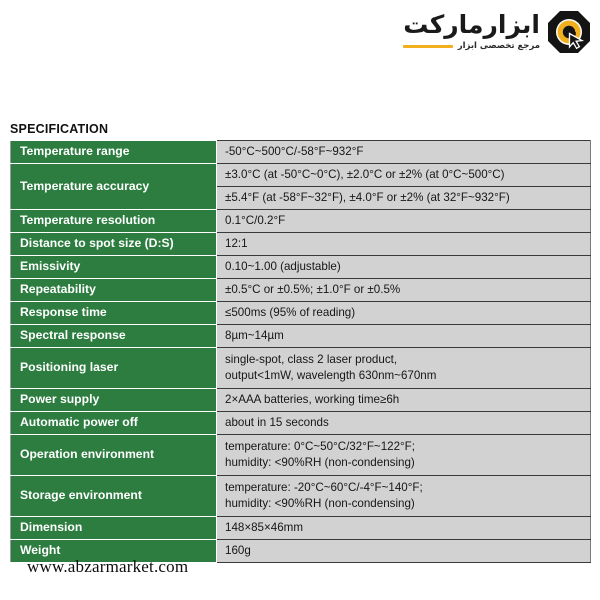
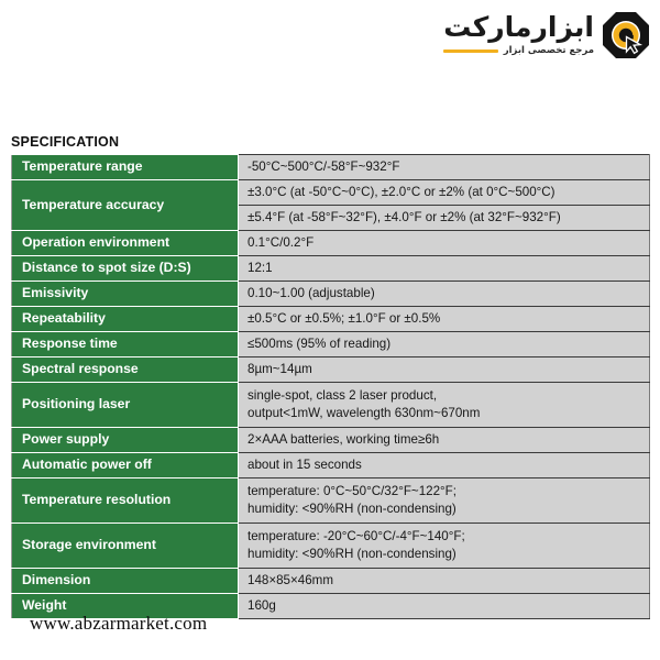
  ابزارمارکت
  مرجع تخصصی ابزار
  SPECIFICATION
  Temperature range	-50°C~500°C/-58°F~932°F
  Temperature accuracy	±3.0°C (at -50°C~0°C), ±2.0°C or ±2% (at 0°C~500°C)
  ±5.4°F (at -58°F~32°F), ±4.0°F or ±2% (at 32°F~932°F)
- Temperature resolution	0.1°C/0.2°F
+ Operation environment	0.1°C/0.2°F
  Distance to spot size (D:S)	12:1
  Emissivity	0.10~1.00 (adjustable)
  Repeatability	±0.5°C or ±0.5%; ±1.0°F or ±0.5%
  Response time	≤500ms (95% of reading)
  Spectral response	8µm~14µm
  Positioning laser	single-spot, class 2 laser product, output<1mW, wavelength 630nm~670nm
  Power supply	2×AAA batteries, working time≥6h
  Automatic power off	about in 15 seconds
- Operation environment	temperature: 0°C~50°C/32°F~122°F; humidity: <90%RH (non-condensing)
+ Temperature resolution	temperature: 0°C~50°C/32°F~122°F; humidity: <90%RH (non-condensing)
  Storage environment	temperature: -20°C~60°C/-4°F~140°F; humidity: <90%RH (non-condensing)
  Dimension	148×85×46mm
  Weight	160g
  www.abzarmarket.com
